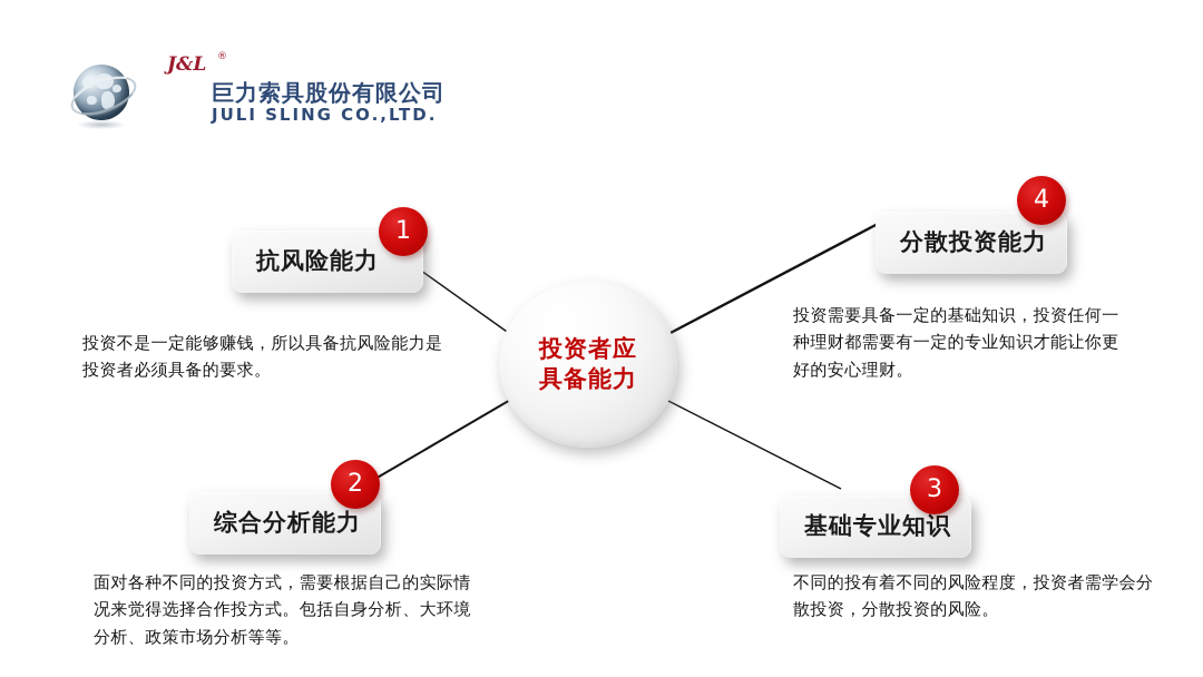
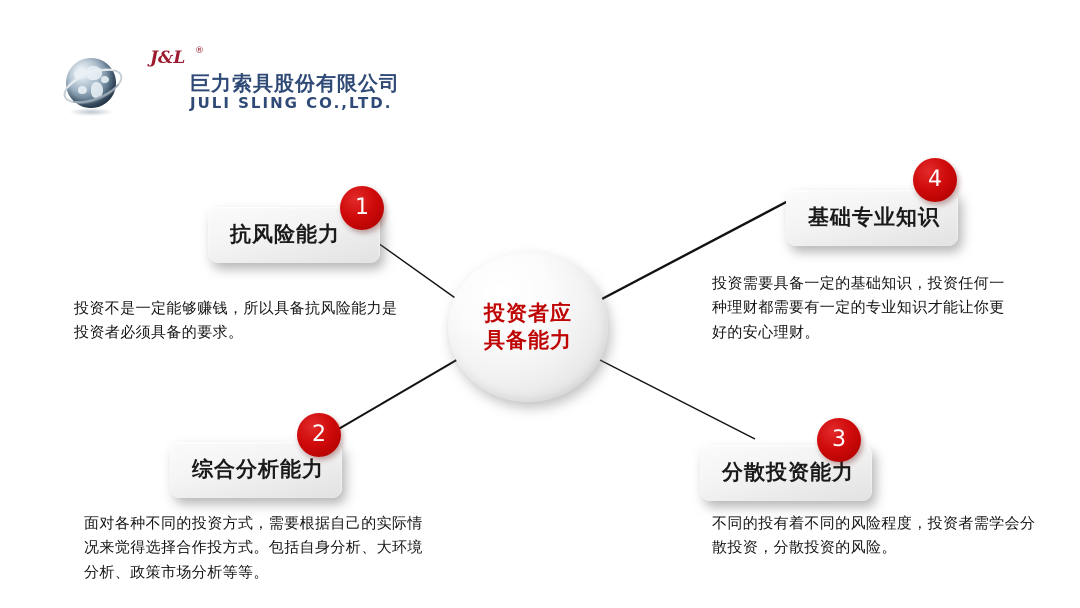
  J&L
  ®
  巨力索具股份有限公司
  JULI SLING CO.,LTD.
  投资者应
  具备能力
  抗风险能力
  1
  投资不是一定能够赚钱，所以具备抗风险能力是投资者必须具备的要求。
  综合分析能力
  2
  面对各种不同的投资方式，需要根据自己的实际情况来觉得选择合作投方式。包括自身分析、大环境分析、政策市场分析等等。
- 基础专业知识
+ 分散投资能力
  3
  不同的投有着不同的风险程度，投资者需学会分散投资，分散投资的风险。
- 分散投资能力
+ 基础专业知识
  4
  投资需要具备一定的基础知识，投资任何一种理财都需要有一定的专业知识才能让你更好的安心理财。
